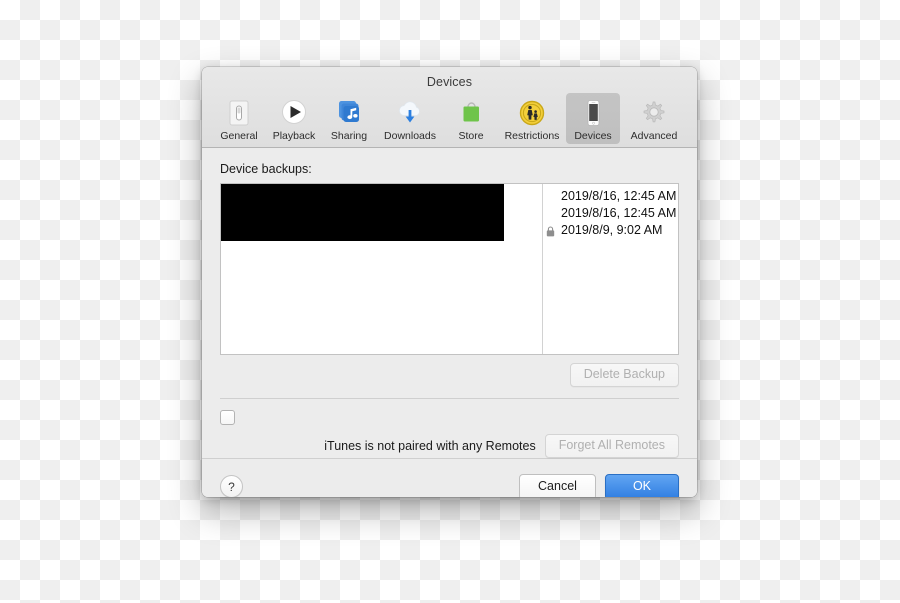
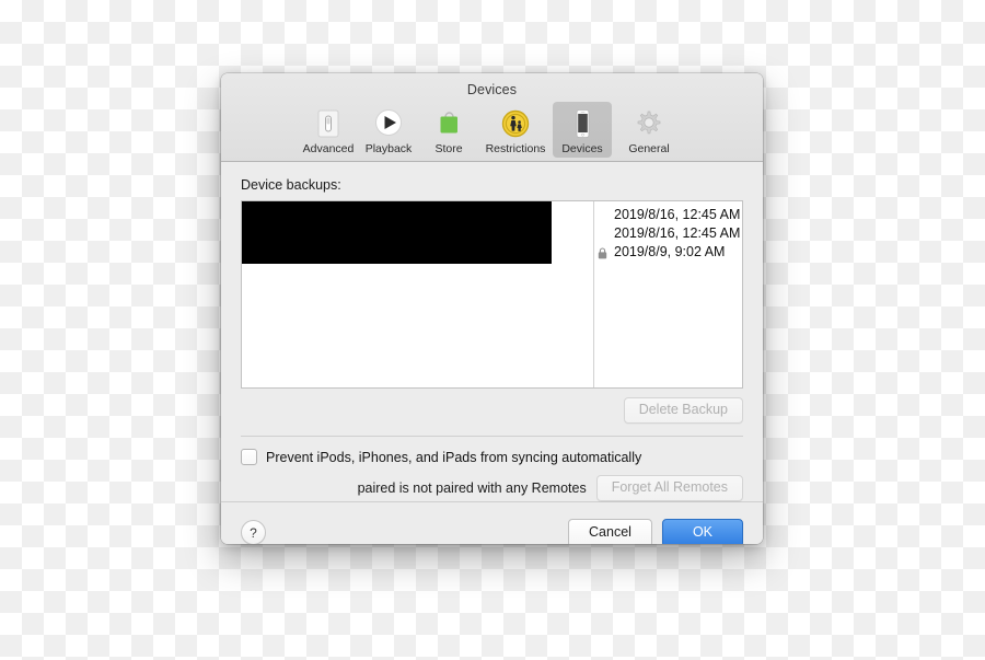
  Devices
- General
+ Advanced
  Playback
- Sharing
- Downloads
  Store
  Restrictions
  Devices
- Advanced
+ General
  Device backups:
  2019/8/16, 12:45 AM
  2019/8/16, 12:45 AM
  2019/8/9, 9:02 AM
  Delete Backup
+ Prevent iPods, iPhones, and iPads from syncing automatically
- iTunes is not paired with any Remotes
+ paired is not paired with any Remotes
  Forget All Remotes
  ?
  Cancel
  OK
